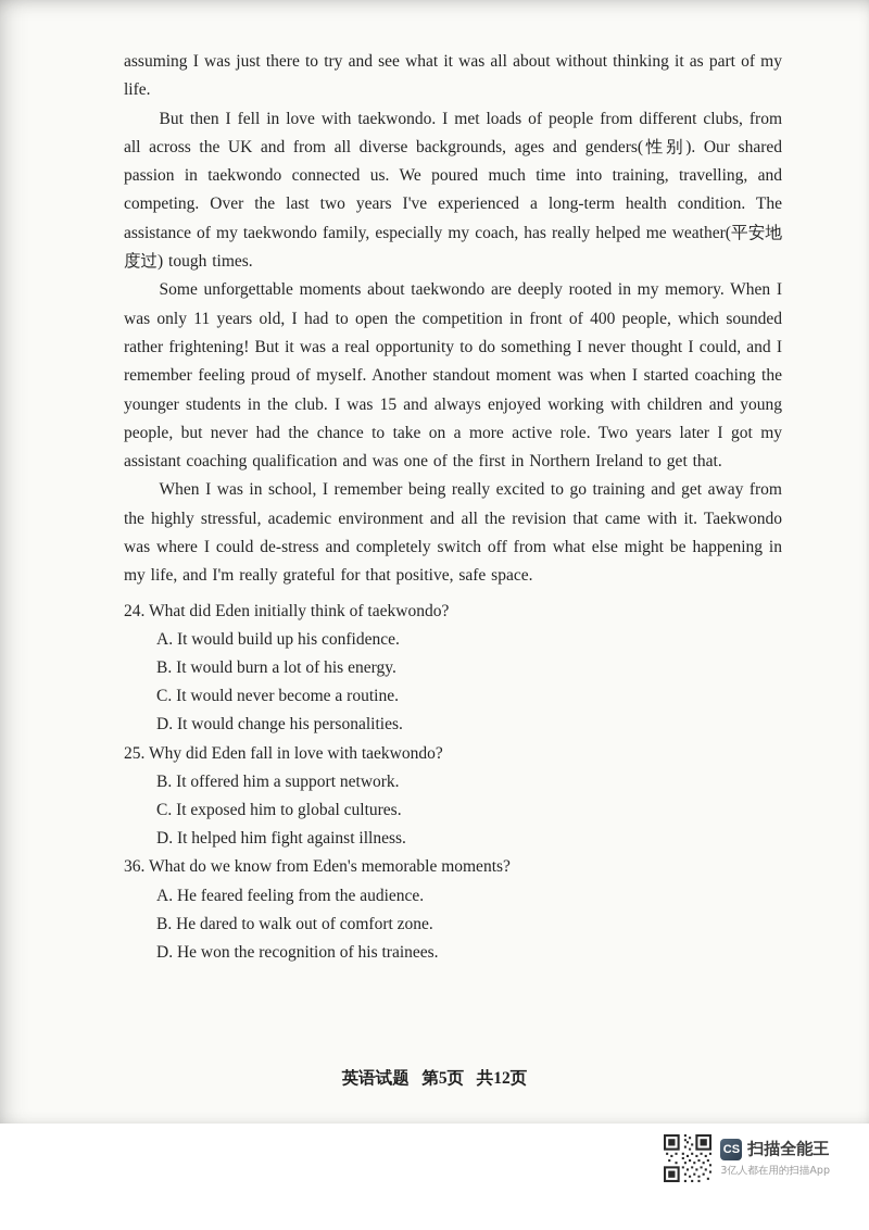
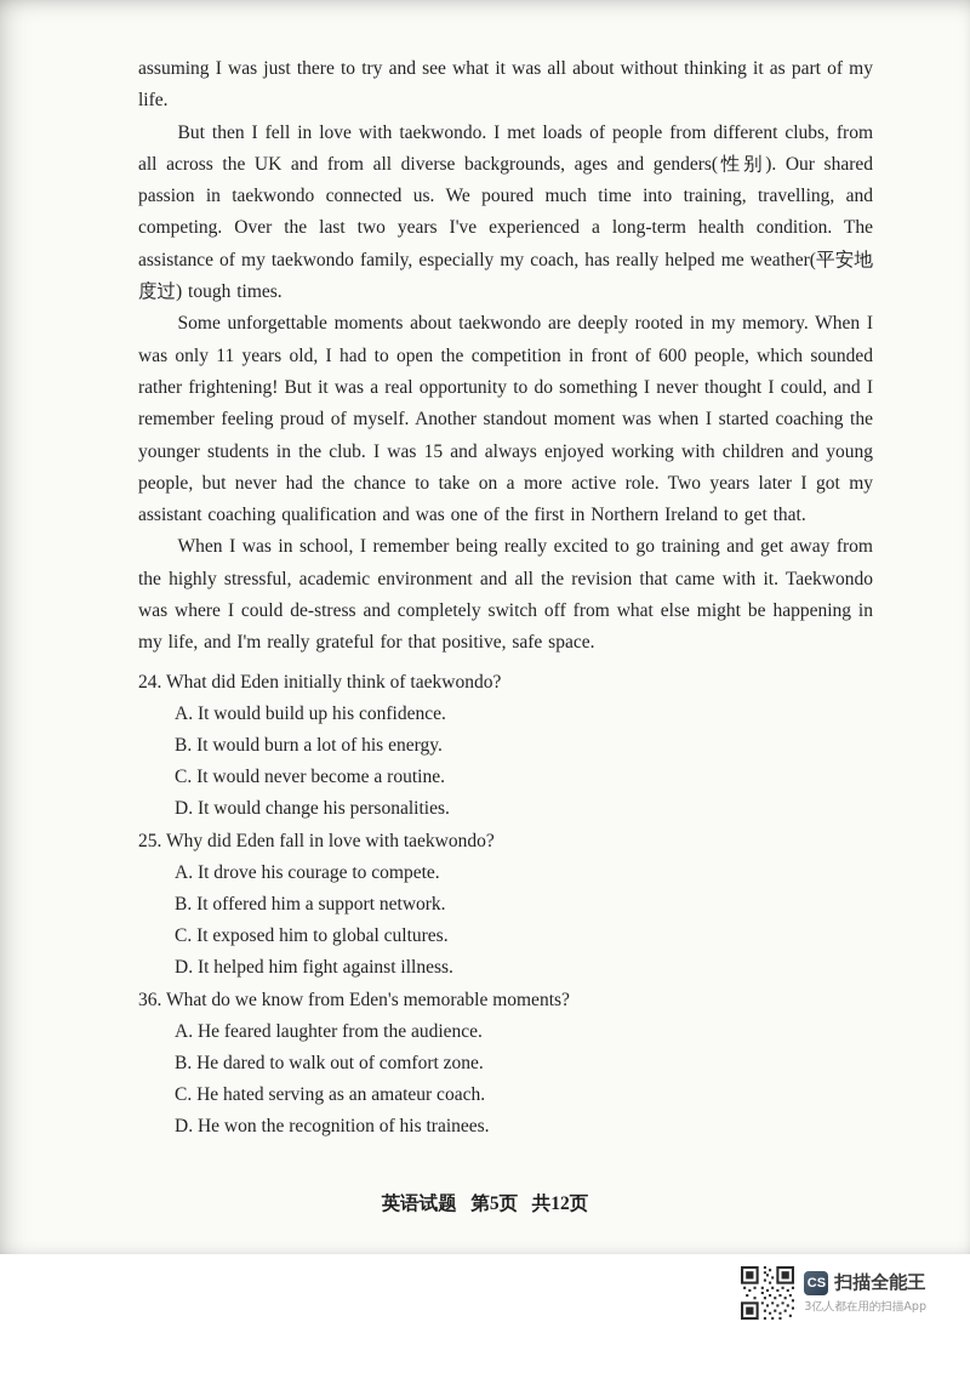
  assuming I was just there to try and see what it was all about without thinking it as part of my life.
  But then I fell in love with taekwondo. I met loads of people from different clubs, from all across the UK and from all diverse backgrounds, ages and genders(性别). Our shared passion in taekwondo connected us. We poured much time into training, travelling, and competing. Over the last two years I've experienced a long-term health condition. The assistance of my taekwondo family, especially my coach, has really helped me weather(平安地度过) tough times.
- Some unforgettable moments about taekwondo are deeply rooted in my memory. When I was only 11 years old, I had to open the competition in front of 400 people, which sounded rather frightening! But it was a real opportunity to do something I never thought I could, and I remember feeling proud of myself. Another standout moment was when I started coaching the younger students in the club. I was 15 and always enjoyed working with children and young people, but never had the chance to take on a more active role. Two years later I got my assistant coaching qualification and was one of the first in Northern Ireland to get that.
+ Some unforgettable moments about taekwondo are deeply rooted in my memory. When I was only 11 years old, I had to open the competition in front of 600 people, which sounded rather frightening! But it was a real opportunity to do something I never thought I could, and I remember feeling proud of myself. Another standout moment was when I started coaching the younger students in the club. I was 15 and always enjoyed working with children and young people, but never had the chance to take on a more active role. Two years later I got my assistant coaching qualification and was one of the first in Northern Ireland to get that.
  When I was in school, I remember being really excited to go training and get away from the highly stressful, academic environment and all the revision that came with it. Taekwondo was where I could de-stress and completely switch off from what else might be happening in my life, and I'm really grateful for that positive, safe space.
  24. What did Eden initially think of taekwondo?
  A. It would build up his confidence.
  B. It would burn a lot of his energy.
  C. It would never become a routine.
  D. It would change his personalities.
  25. Why did Eden fall in love with taekwondo?
+ A. It drove his courage to compete.
  B. It offered him a support network.
  C. It exposed him to global cultures.
  D. It helped him fight against illness.
  36. What do we know from Eden's memorable moments?
- A. He feared feeling from the audience.
+ A. He feared laughter from the audience.
  B. He dared to walk out of comfort zone.
+ C. He hated serving as an amateur coach.
  D. He won the recognition of his trainees.
  英语试题 第5页 共12页
  CS
  扫描全能王
  3亿人都在用的扫描App
